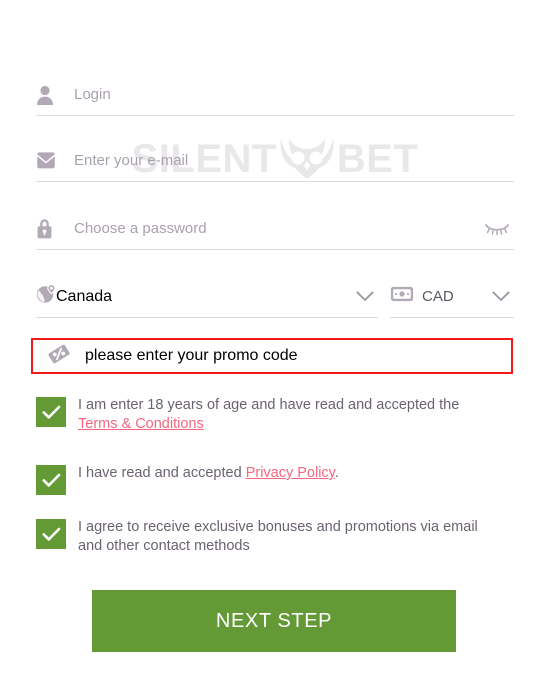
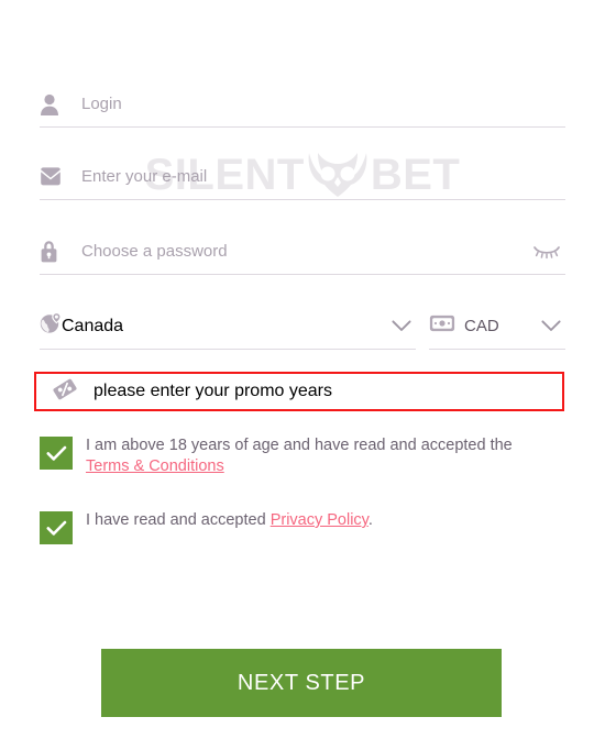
  SILENT
  BET
  Login
  Enter your e-mail
  Choose a password
  Canada
  CAD
- please enter your promo code
+ please enter your promo years
- I am enter 18 years of age and have read and accepted the Terms & Conditions
+ I am above 18 years of age and have read and accepted the Terms & Conditions
  I have read and accepted Privacy Policy.
- I agree to receive exclusive bonuses and promotions via email and other contact methods
  NEXT STEP
